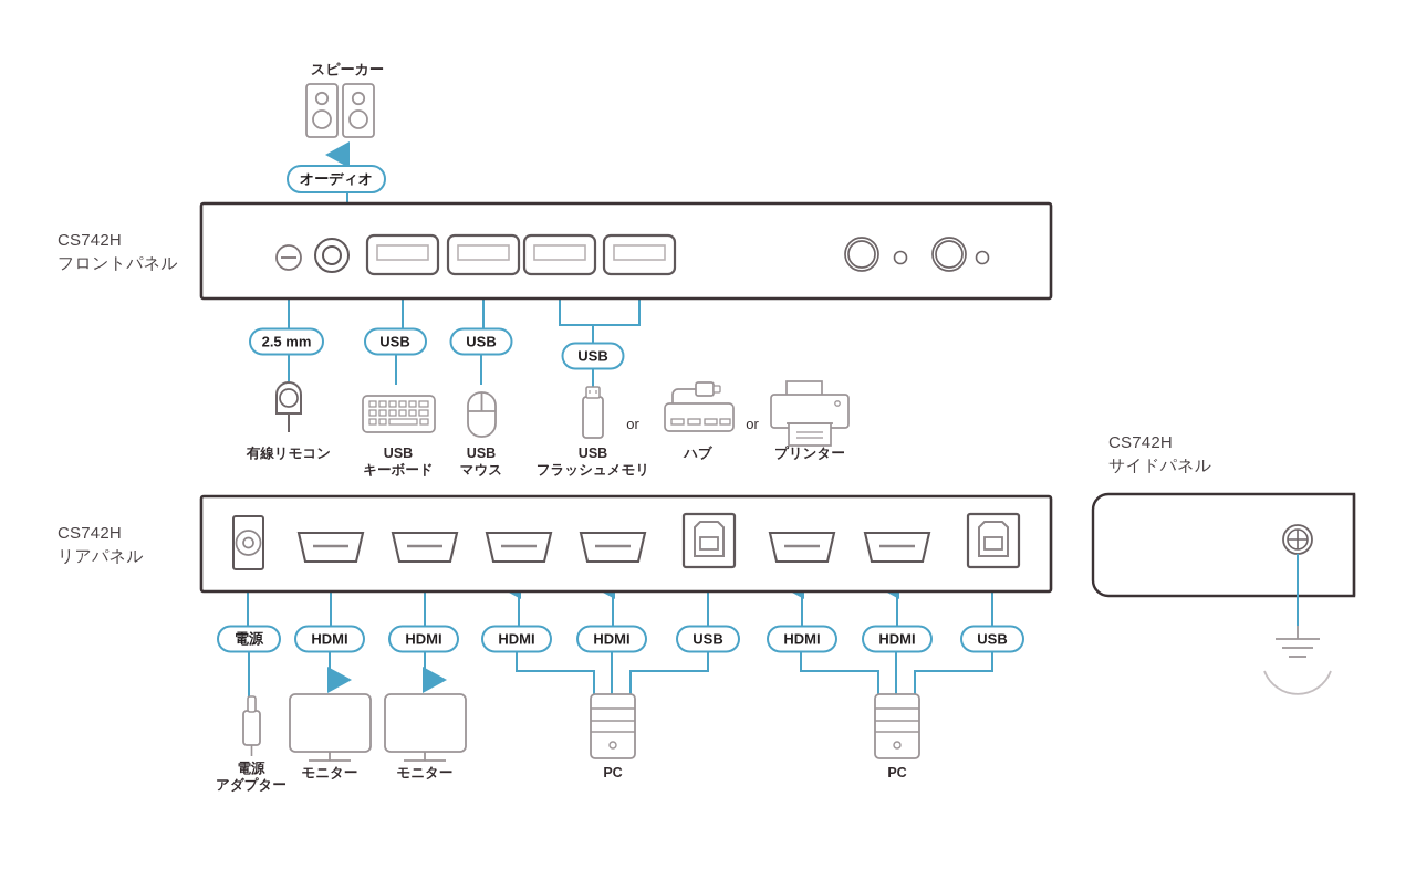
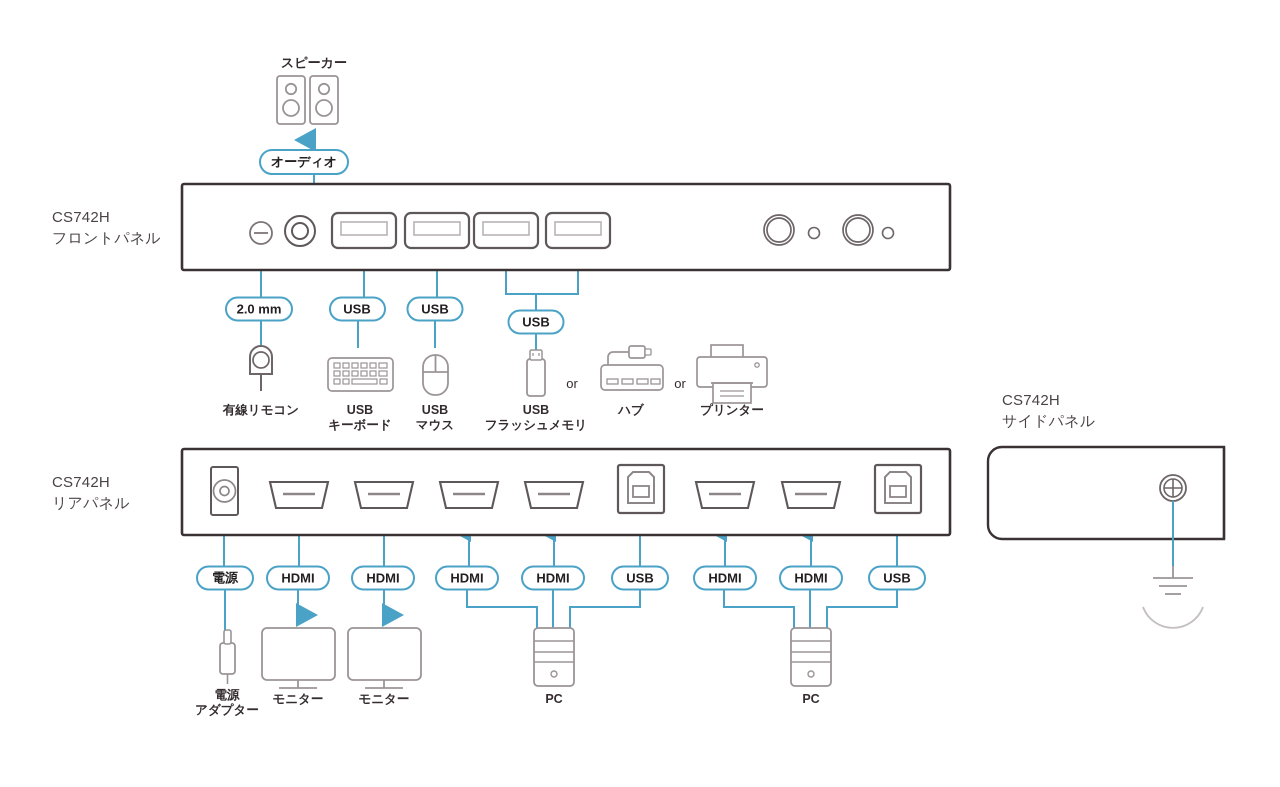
  CS742H
  フロントパネル
  CS742H
  リアパネル
  CS742H
  サイドパネル
  オーディオ
- 2.5 mm
+ 2.0 mm
  USB
  USB
  USB
  スピーカー
  有線リモコン
  USB
  キーボード
  USB
  マウス
  USB
  フラッシュメモリ
  ハブ
  プリンター
  or
  or
  電源
  HDMI
  HDMI
  HDMI
  HDMI
  USB
  HDMI
  HDMI
  USB
  電源
  アダプター
  モニター
  モニター
  PC
  PC
